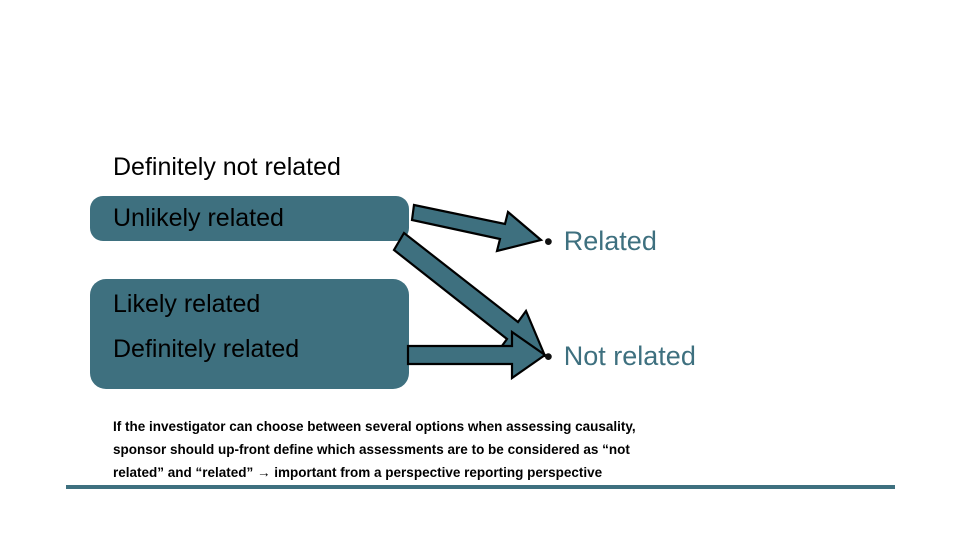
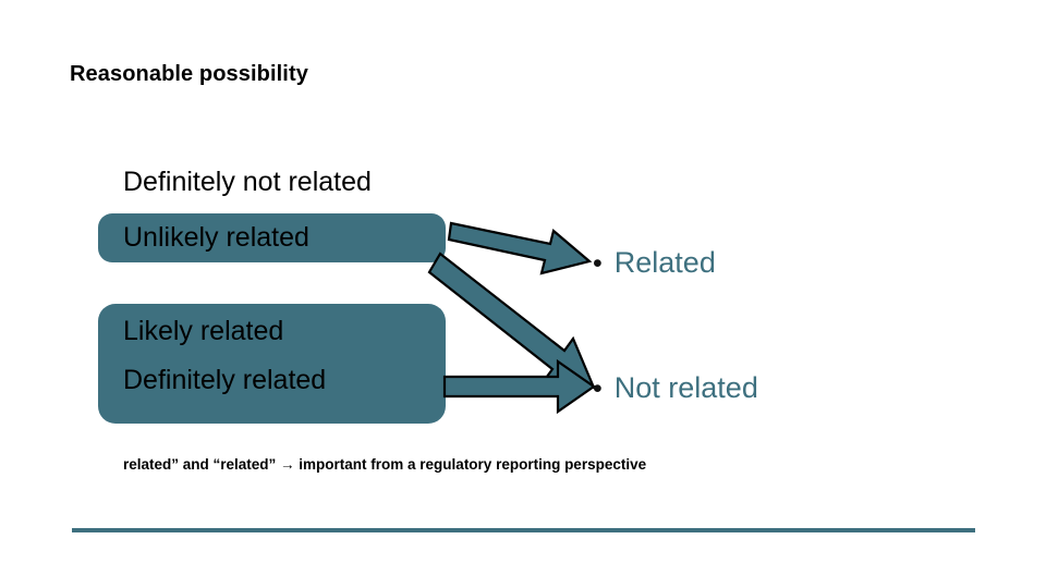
+ Reasonable possibility
  Definitely not related
  Unlikely related
  Likely related
  Definitely related
  •
  Related
  •
  Not related
- If the investigator can choose between several options when assessing causality,
- sponsor should up-front define which assessments are to be considered as “not
- related” and “related” → important from a perspective reporting perspective
+ related” and “related” → important from a regulatory reporting perspective
